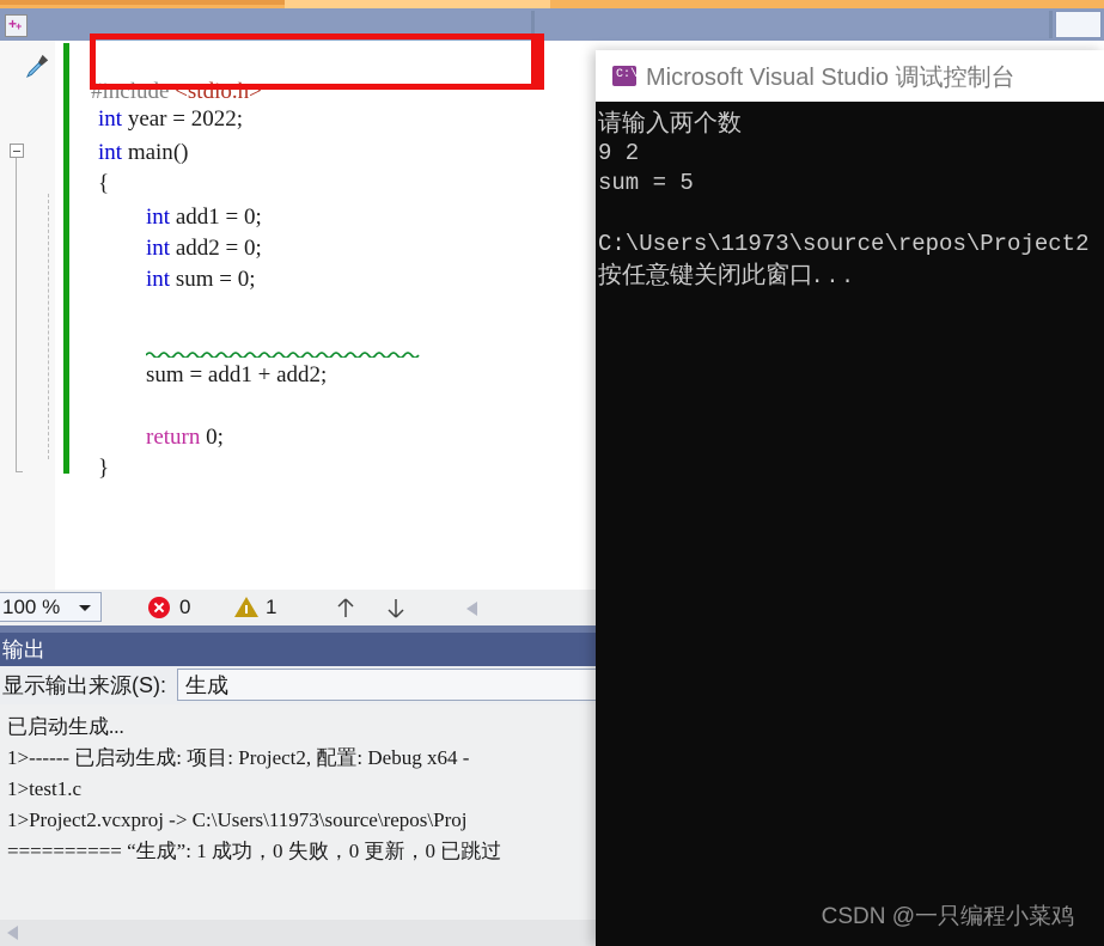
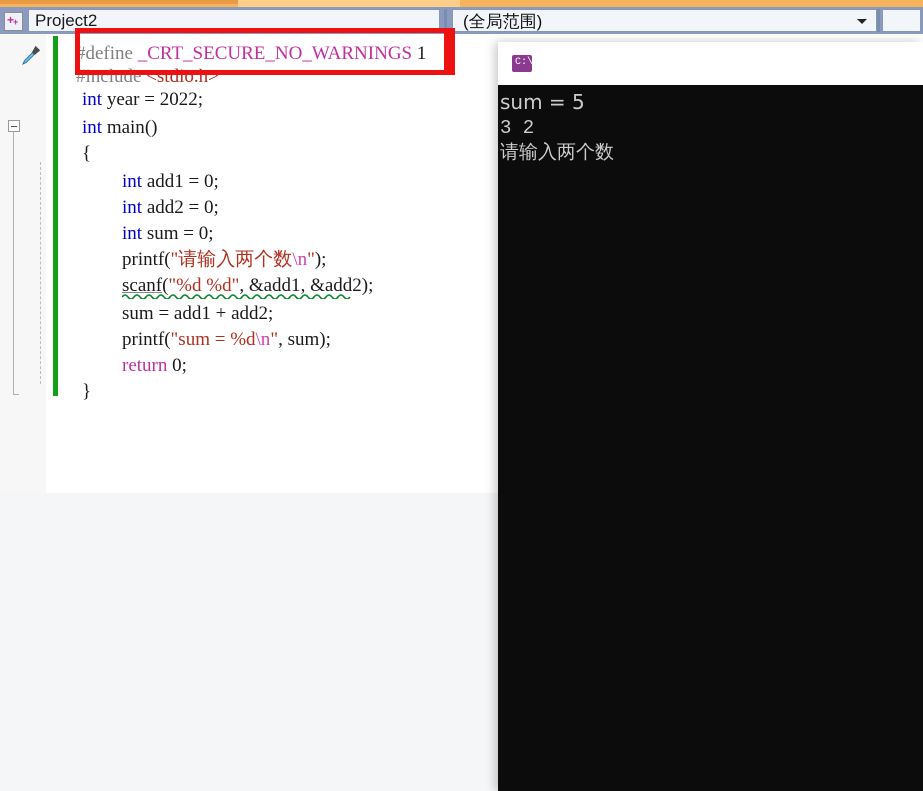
  +
  +
+ Project2
+ (全局范围)
+ #define _CRT_SECURE_NO_WARNINGS 1
  #include <stdio.h>
  int year = 2022;
  int main()
  {
  int add1 = 0;
  int add2 = 0;
  int sum = 0;
+ printf("请输入两个数\n");
+ scanf("%d %d", &add1, &add2);
  sum = add1 + add2;
+ printf("sum = %d\n", sum);
  return 0;
  }
- 100 %
- 0
- 1
- 输出
- 显示输出来源(S):
- 生成
- 已启动生成...
- 1>------ 已启动生成: 项目: Project2, 配置: Debug x64 -
- 1>test1.c
- 1>Project2.vcxproj -> C:\Users\11973\source\repos\Proj
- ========== “生成”: 1 成功，0 失败，0 更新，0 已跳过
  C:\
- Microsoft Visual Studio 调试控制台
- 请输入两个数
+ sum = 5
- 9 2
+ 3 2
- sum = 5
+ 请输入两个数
- C:\Users\11973\source\repos\Project2
- 按任意键关闭此窗口. . .
- CSDN @一只编程小菜鸡
